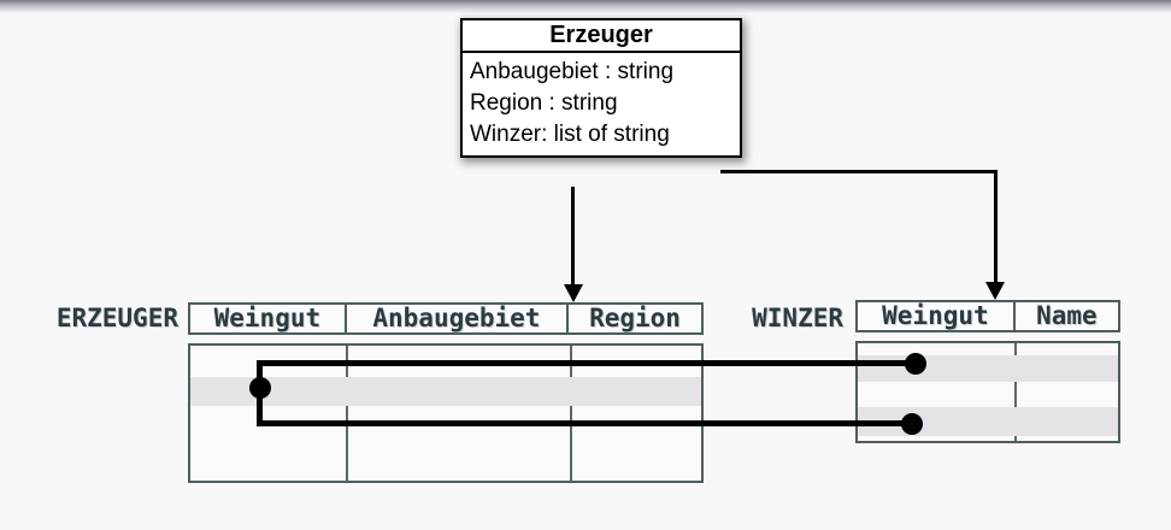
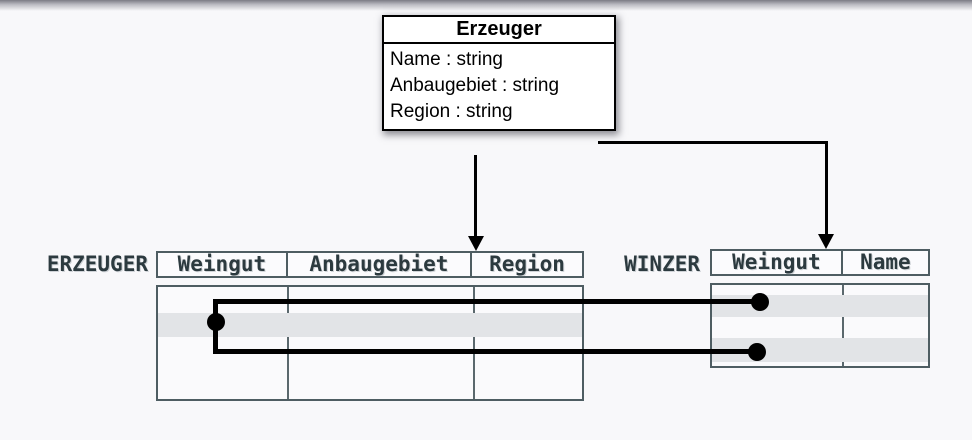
  Erzeuger
+ Name : string
  Anbaugebiet : string
  Region : string
- Winzer: list of string
  ERZEUGER
  Weingut
  Anbaugebiet
  Region
  WINZER
  Weingut
  Name
